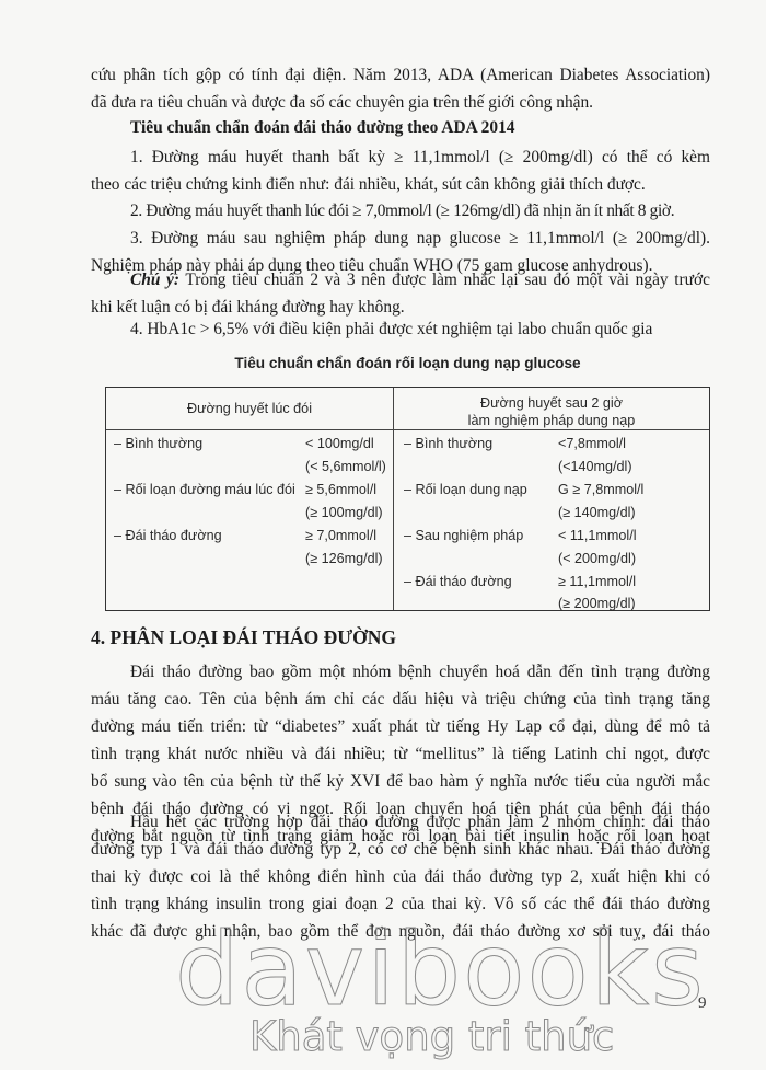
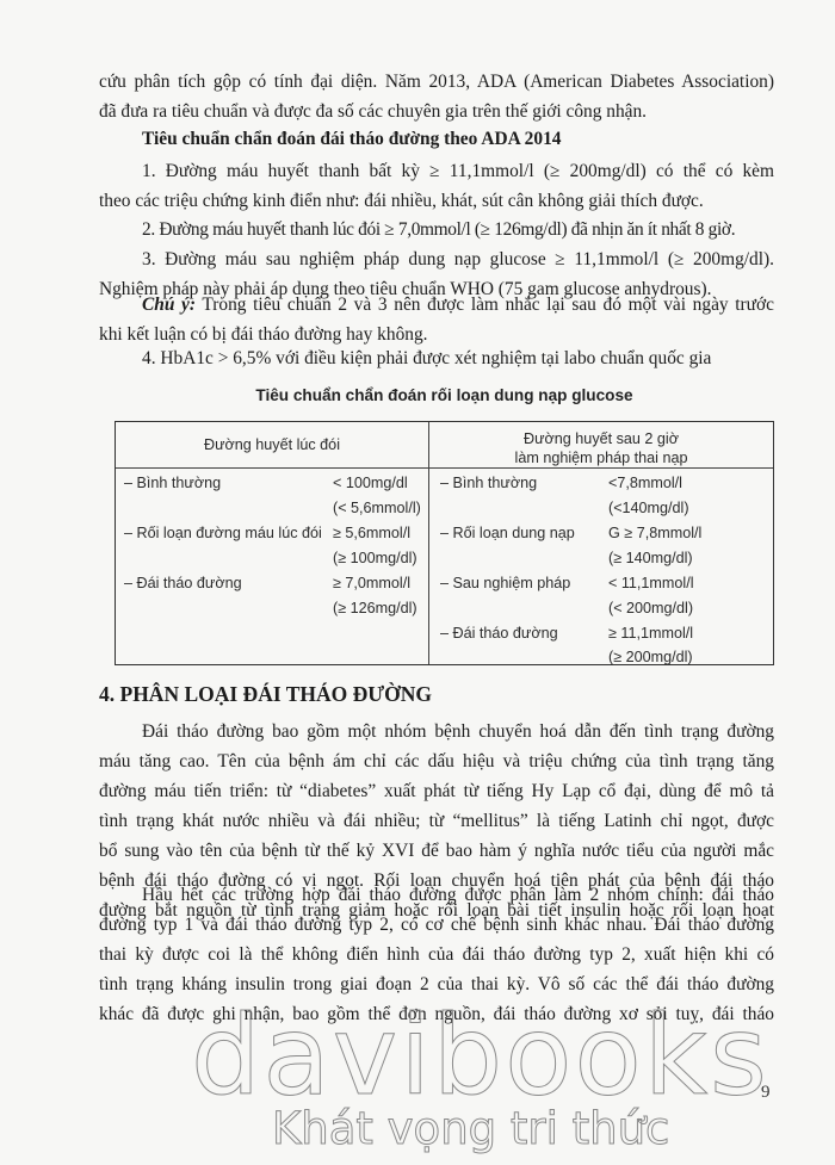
  cứu phân tích gộp có tính đại diện. Năm 2013, ADA (American Diabetes Association)
  đã đưa ra tiêu chuẩn và được đa số các chuyên gia trên thế giới công nhận.
  Tiêu chuẩn chẩn đoán đái tháo đường theo ADA 2014
  1. Đường máu huyết thanh bất kỳ ≥ 11,1mmol/l (≥ 200mg/dl) có thể có kèm
  theo các triệu chứng kinh điển như: đái nhiều, khát, sút cân không giải thích được.
  2. Đường máu huyết thanh lúc đói ≥ 7,0mmol/l (≥ 126mg/dl) đã nhịn ăn ít nhất 8 giờ.
  3. Đường máu sau nghiệm pháp dung nạp glucose ≥ 11,1mmol/l (≥ 200mg/dl).
  Nghiệm pháp này phải áp dụng theo tiêu chuẩn WHO (75 gam glucose anhydrous).
  Chú ý: Trong tiêu chuẩn 2 và 3 nên được làm nhắc lại sau đó một vài ngày trước
- khi kết luận có bị đái kháng đường hay không.
+ khi kết luận có bị đái tháo đường hay không.
  4. HbA1c > 6,5% với điều kiện phải được xét nghiệm tại labo chuẩn quốc gia
  Tiêu chuẩn chẩn đoán rối loạn dung nạp glucose
  Đường huyết lúc đói
  Đường huyết sau 2 giờ
- làm nghiệm pháp dung nạp
+ làm nghiệm pháp thai nạp
  – Bình thường
  < 100mg/dl
  (< 5,6mmol/l)
  – Rối loạn đường máu lúc đói
  ≥ 5,6mmol/l
  (≥ 100mg/dl)
  – Đái tháo đường
  ≥ 7,0mmol/l
  (≥ 126mg/dl)
  – Bình thường
  <7,8mmol/l
  (<140mg/dl)
  – Rối loạn dung nạp
  G ≥ 7,8mmol/l
  (≥ 140mg/dl)
  – Sau nghiệm pháp
  < 11,1mmol/l
  (< 200mg/dl)
  – Đái tháo đường
  ≥ 11,1mmol/l
  (≥ 200mg/dl)
  4. PHÂN LOẠI ĐÁI THÁO ĐƯỜNG
  Đái tháo đường bao gồm một nhóm bệnh chuyển hoá dẫn đến tình trạng đường
  máu tăng cao. Tên của bệnh ám chỉ các dấu hiệu và triệu chứng của tình trạng tăng
  đường máu tiến triển: từ “diabetes” xuất phát từ tiếng Hy Lạp cổ đại, dùng để mô tả
  tình trạng khát nước nhiều và đái nhiều; từ “mellitus” là tiếng Latinh chỉ ngọt, được
  bổ sung vào tên của bệnh từ thế kỷ XVI để bao hàm ý nghĩa nước tiểu của người mắc
  bệnh đái tháo đường có vị ngọt. Rối loạn chuyển hoá tiên phát của bệnh đái tháo
  đường bắt nguồn từ tình trạng giảm hoặc rối loạn bài tiết insulin hoặc rối loạn hoạt
  Hầu hết các trường hợp đái tháo đường được phân làm 2 nhóm chính: đái tháo
  đường typ 1 và đái tháo đường typ 2, có cơ chế bệnh sinh khác nhau. Đái tháo đường
  thai kỳ được coi là thể không điển hình của đái tháo đường typ 2, xuất hiện khi có
  tình trạng kháng insulin trong giai đoạn 2 của thai kỳ. Vô số các thể đái tháo đường
  khác đã được ghi nhận, bao gồm thể đơn nguồn, đái tháo đường xơ sỏi tuỵ, đái tháo
  9
  davibooks
  Khát vọng tri thức
